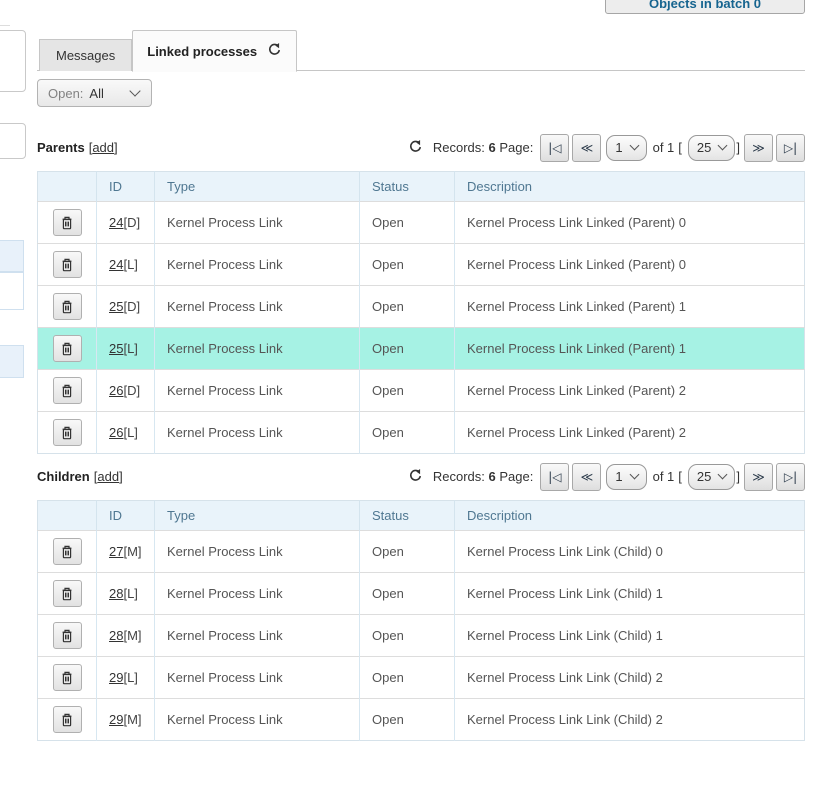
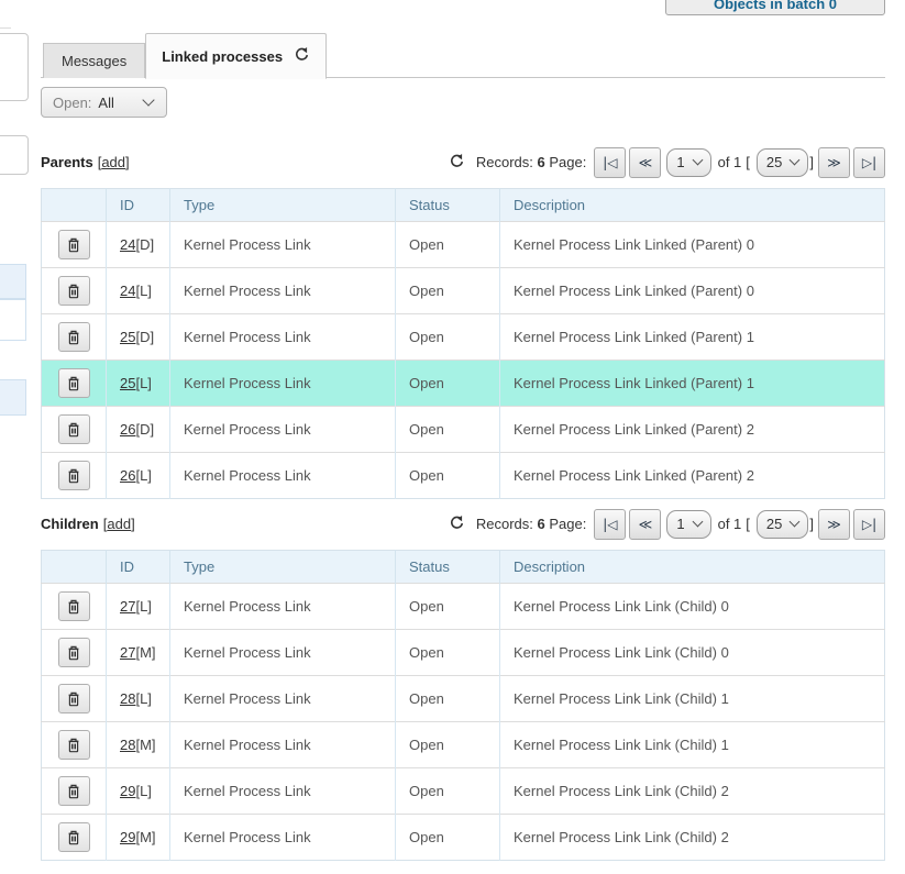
  Objects in batch 0
  Messages
  Linked processes
  Open:
  All
  Parents [add]
  Records: 6 Page:
  |◁
  ≪
  1
  of 1
  [
  25
  ]
  ≫
  ▷|
  	ID	Type	Status	Description
  	24[D]	Kernel Process Link	Open	Kernel Process Link Linked (Parent) 0
  	24[L]	Kernel Process Link	Open	Kernel Process Link Linked (Parent) 0
  	25[D]	Kernel Process Link	Open	Kernel Process Link Linked (Parent) 1
  	25[L]	Kernel Process Link	Open	Kernel Process Link Linked (Parent) 1
  	26[D]	Kernel Process Link	Open	Kernel Process Link Linked (Parent) 2
  	26[L]	Kernel Process Link	Open	Kernel Process Link Linked (Parent) 2
  Children [add]
  Records: 6 Page:
  |◁
  ≪
  1
  of 1
  [
  25
  ]
  ≫
  ▷|
  	ID	Type	Status	Description
+ 	27[L]	Kernel Process Link	Open	Kernel Process Link Link (Child) 0
  	27[M]	Kernel Process Link	Open	Kernel Process Link Link (Child) 0
  	28[L]	Kernel Process Link	Open	Kernel Process Link Link (Child) 1
  	28[M]	Kernel Process Link	Open	Kernel Process Link Link (Child) 1
  	29[L]	Kernel Process Link	Open	Kernel Process Link Link (Child) 2
  	29[M]	Kernel Process Link	Open	Kernel Process Link Link (Child) 2
